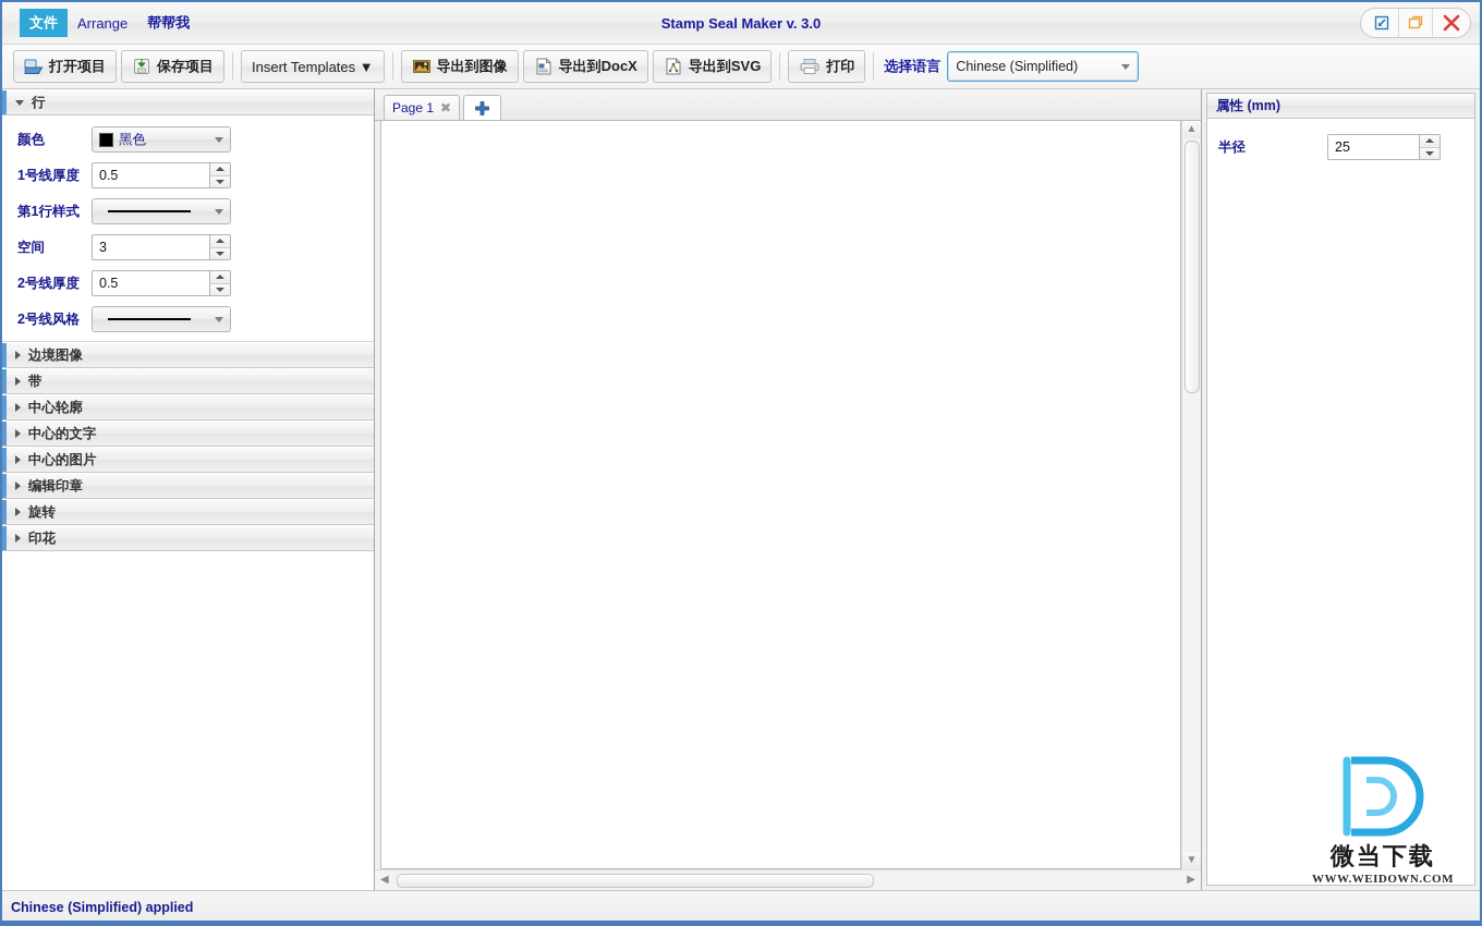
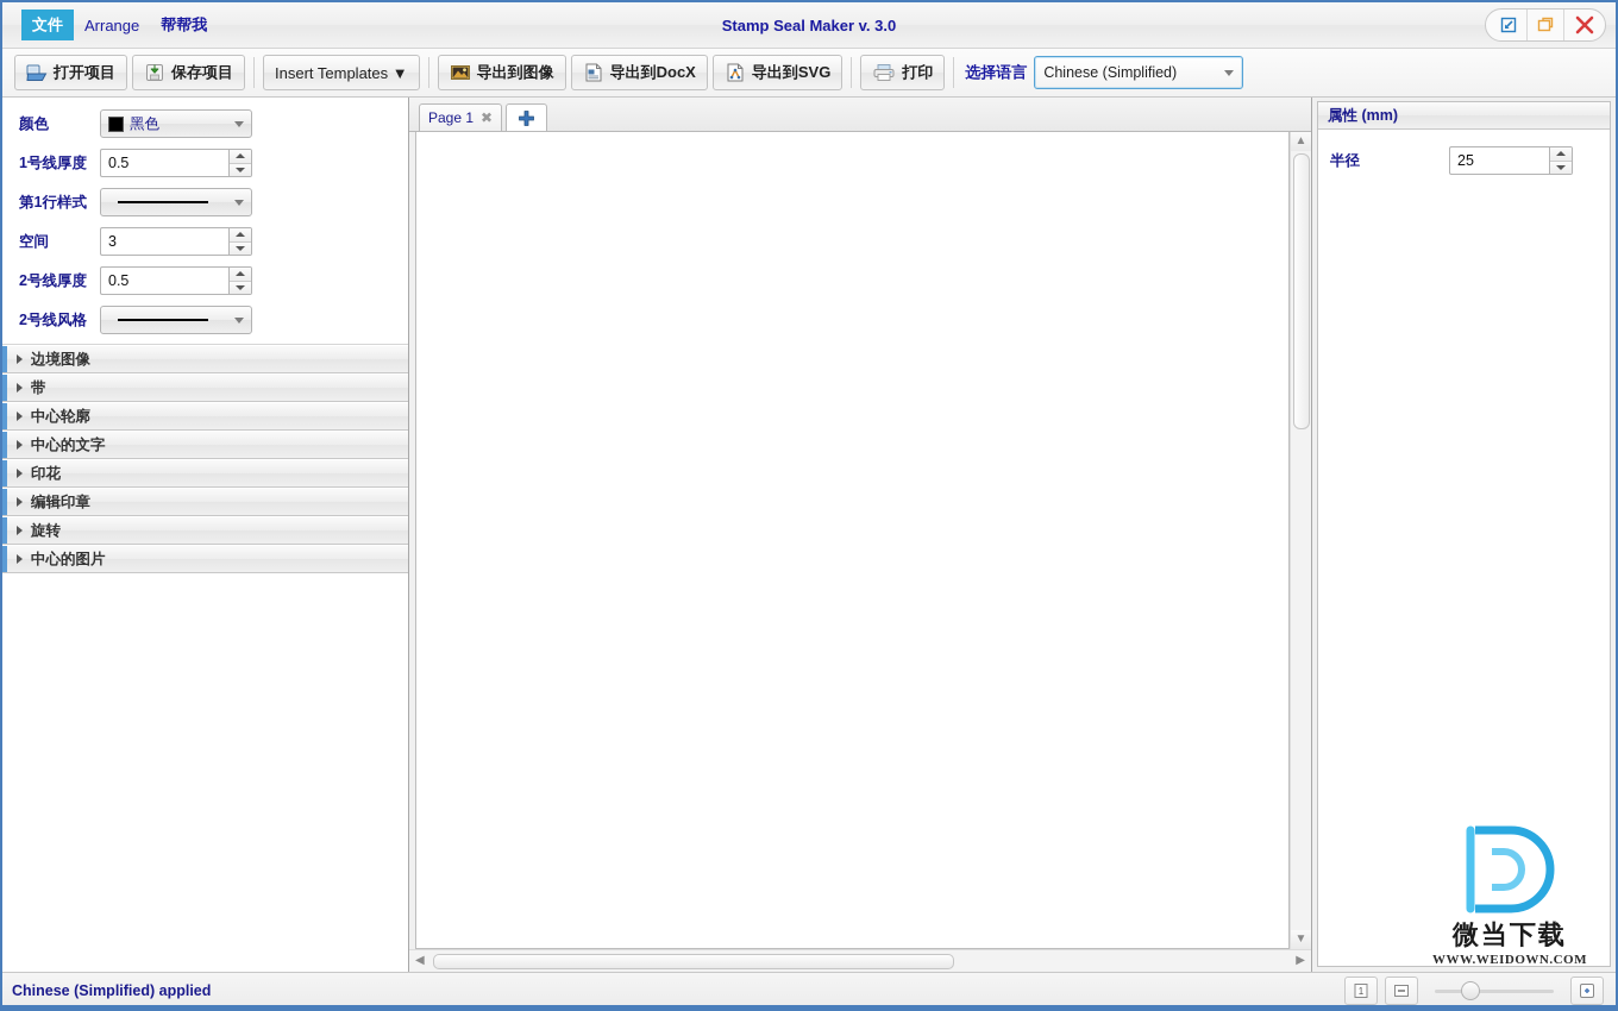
  文件
  Arrange
  帮帮我
  Stamp Seal Maker v. 3.0
  打开项目
  保存项目
  Insert Templates ▼
  导出到图像
  导出到DocX
  导出到SVG
  打印
  选择语言
  Chinese (Simplified)
- 行
  颜色
  黑色
  1号线厚度
  0.5
  第1行样式
  空间
  3
  2号线厚度
  0.5
  2号线风格
  边境图像
  带
  中心轮廓
  中心的文字
- 中心的图片
+ 印花
  编辑印章
  旋转
- 印花
+ 中心的图片
  Page 1
  ✖
  ▲
  ▼
  ◀
  ▶
  属性 (mm)
  半径
  25
  微当下载
  WWW.WEIDOWN.COM
  Chinese (Simplified) applied
+ 1
